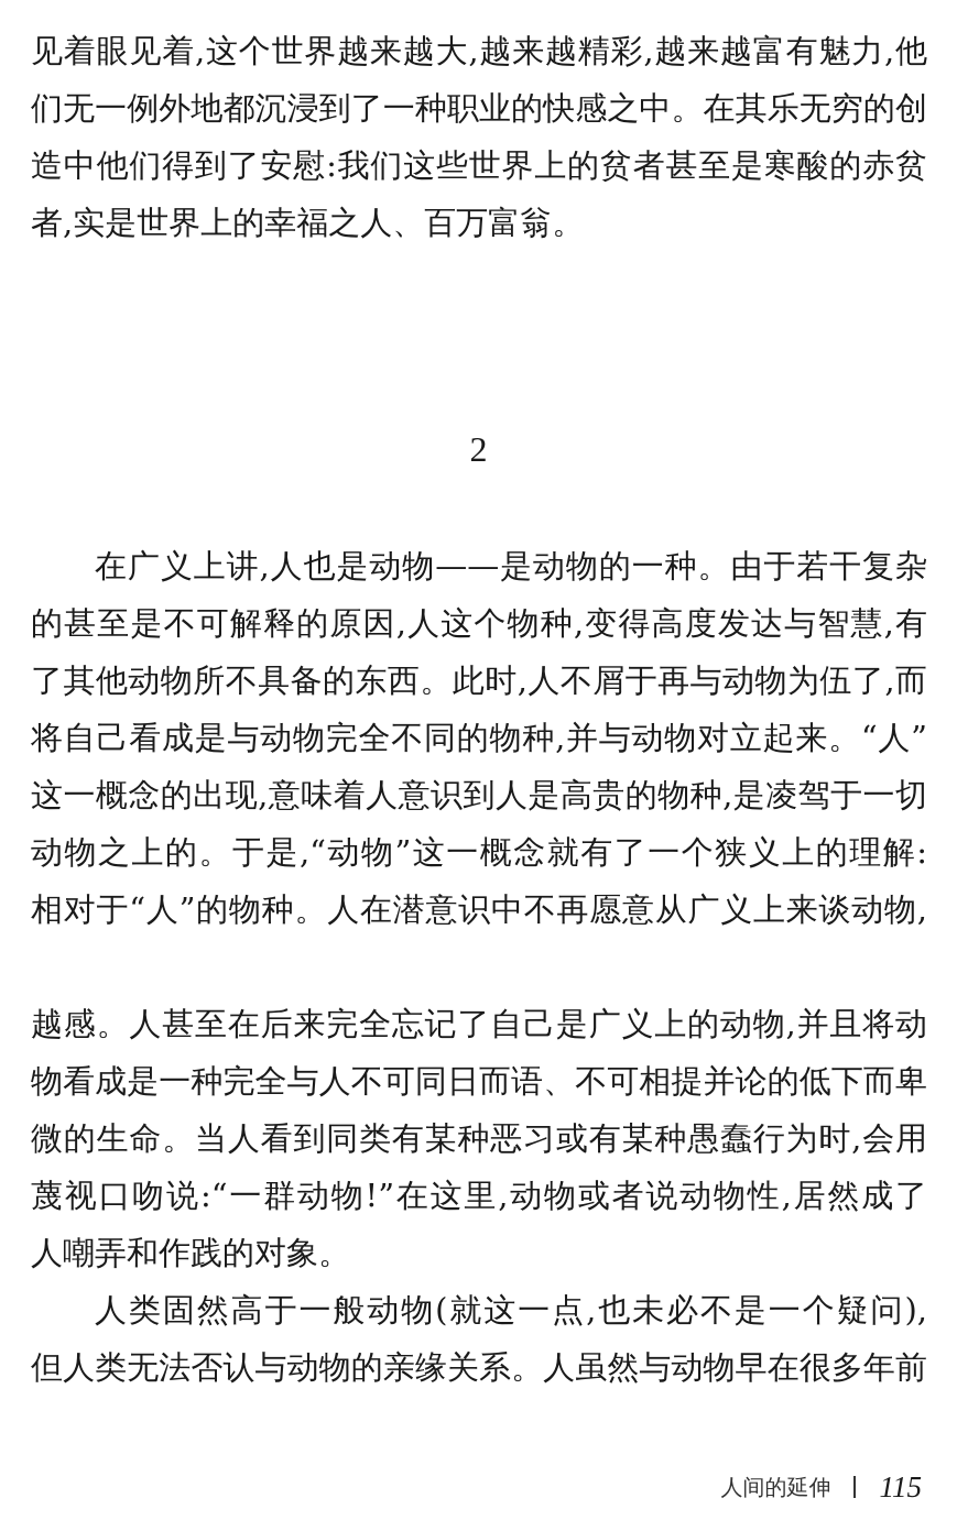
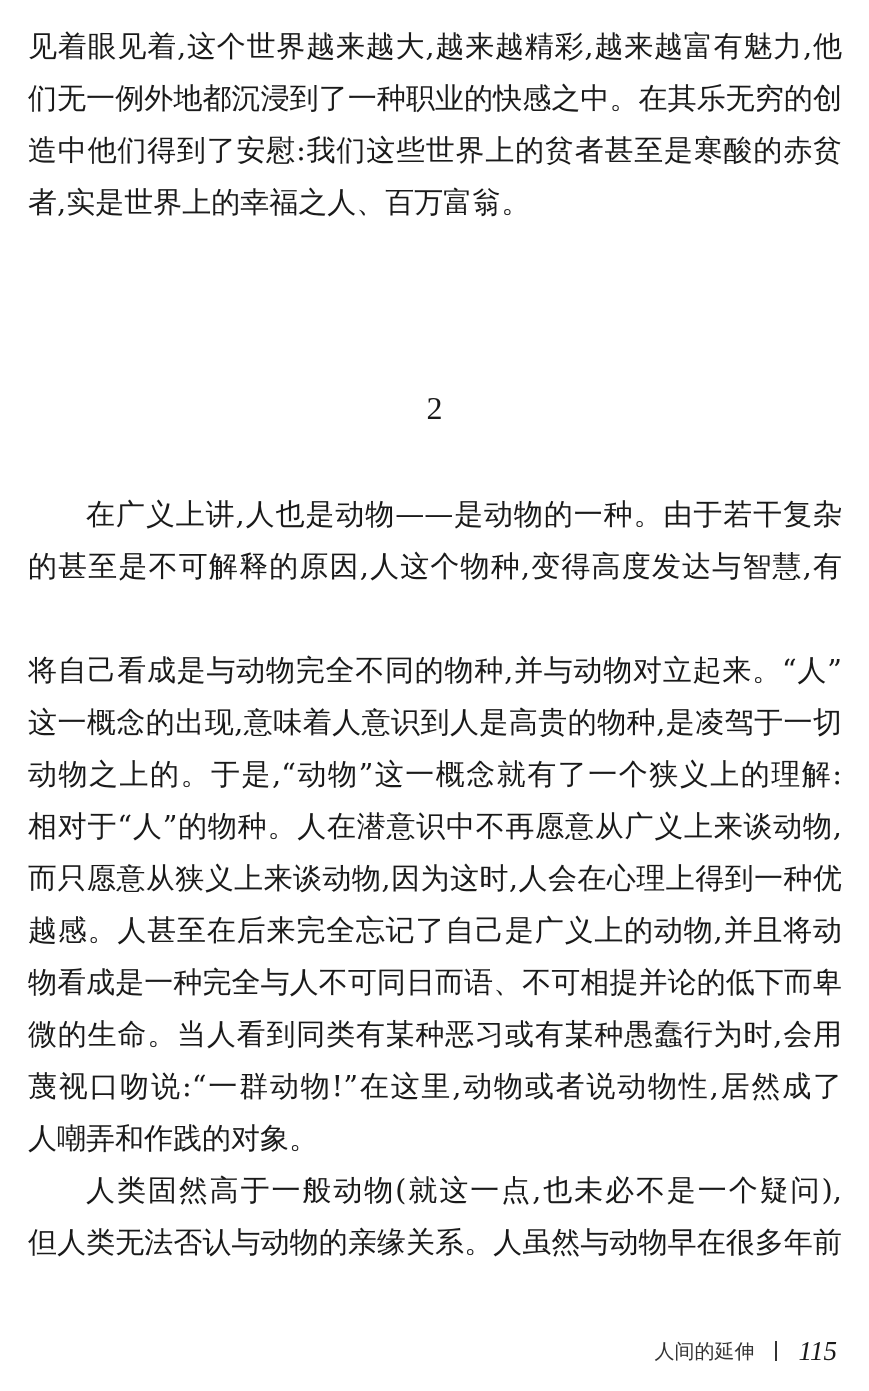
  见着眼见着,这个世界越来越大,越来越精彩,越来越富有魅力,他
  们无一例外地都沉浸到了一种职业的快感之中。在其乐无穷的创
  造中他们得到了安慰:我们这些世界上的贫者甚至是寒酸的赤贫
  者,实是世界上的幸福之人、百万富翁。
  2
  在广义上讲,人也是动物——是动物的一种。由于若干复杂
  的甚至是不可解释的原因,人这个物种,变得高度发达与智慧,有
- 了其他动物所不具备的东西。此时,人不屑于再与动物为伍了,而
  将自己看成是与动物完全不同的物种,并与动物对立起来。“人”
  这一概念的出现,意味着人意识到人是高贵的物种,是凌驾于一切
  动物之上的。于是,“动物”这一概念就有了一个狭义上的理解:
  相对于“人”的物种。人在潜意识中不再愿意从广义上来谈动物,
+ 而只愿意从狭义上来谈动物,因为这时,人会在心理上得到一种优
  越感。人甚至在后来完全忘记了自己是广义上的动物,并且将动
  物看成是一种完全与人不可同日而语、不可相提并论的低下而卑
  微的生命。当人看到同类有某种恶习或有某种愚蠢行为时,会用
  蔑视口吻说:“一群动物!”在这里,动物或者说动物性,居然成了
  人嘲弄和作践的对象。
  人类固然高于一般动物(就这一点,也未必不是一个疑问),
  但人类无法否认与动物的亲缘关系。人虽然与动物早在很多年前
  人间的延伸
  115
